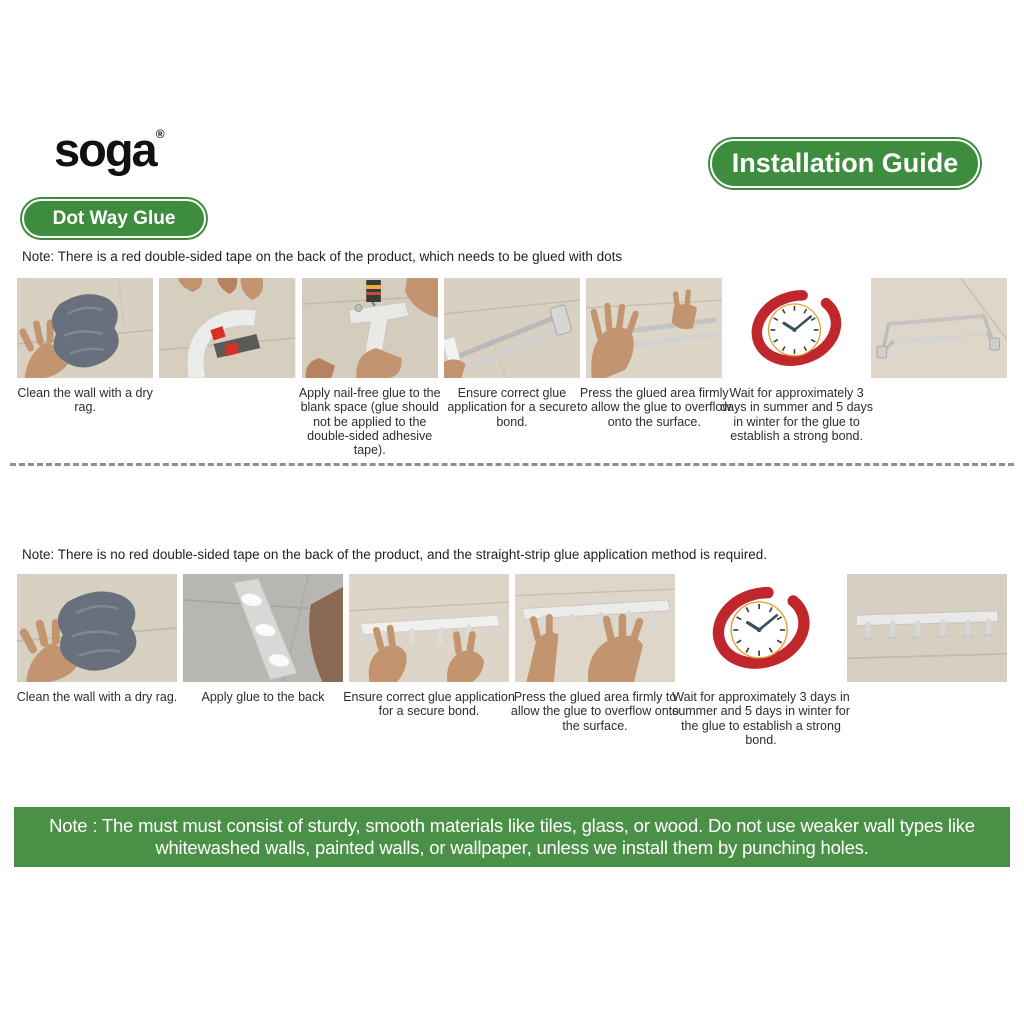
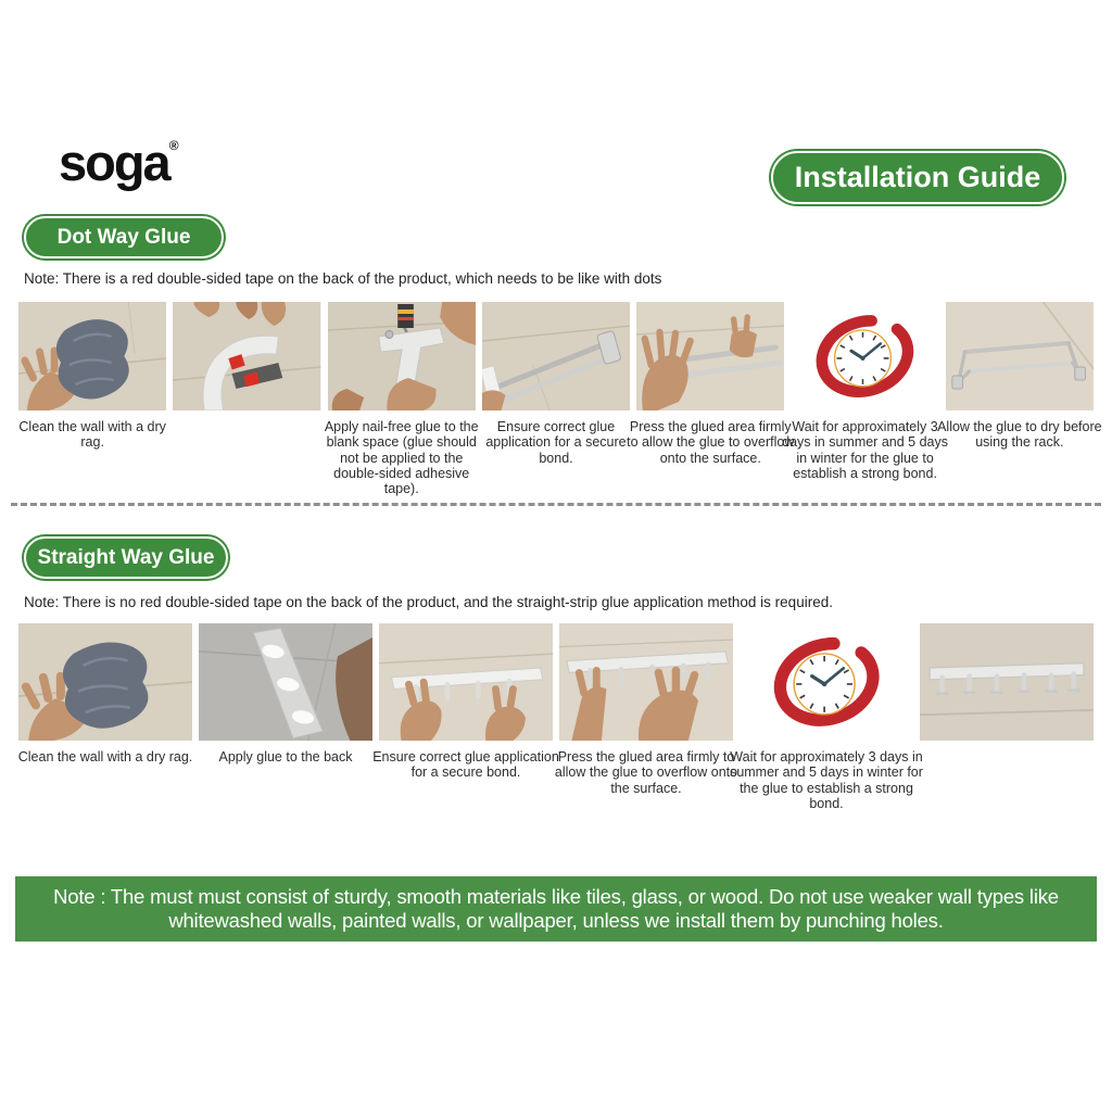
  soga®
  Installation Guide
  Dot Way Glue
- Note: There is a red double-sided tape on the back of the product, which needs to be glued with dots
+ Note: There is a red double-sided tape on the back of the product, which needs to be like with dots
  Clean the wall with a dry rag.
  Apply nail-free glue to the blank space (glue should not be applied to the double-sided adhesive tape).
  Ensure correct glue application for a secure bond.
  Press the glued area firmly to allow the glue to overflow onto the surface.
  Wait for approximately 3 days in summer and 5 days in winter for the glue to establish a strong bond.
+ Allow the glue to dry before using the rack.
+ Straight Way Glue
  Note: There is no red double-sided tape on the back of the product, and the straight-strip glue application method is required.
  Clean the wall with a dry rag.
  Apply glue to the back
  Ensure correct glue application for a secure bond.
  Press the glued area firmly to allow the glue to overflow onto the surface.
  Wait for approximately 3 days in summer and 5 days in winter for the glue to establish a strong bond.
  Note : The must must consist of sturdy, smooth materials like tiles, glass, or wood. Do not use weaker wall types like whitewashed walls, painted walls, or wallpaper, unless we install them by punching holes.
